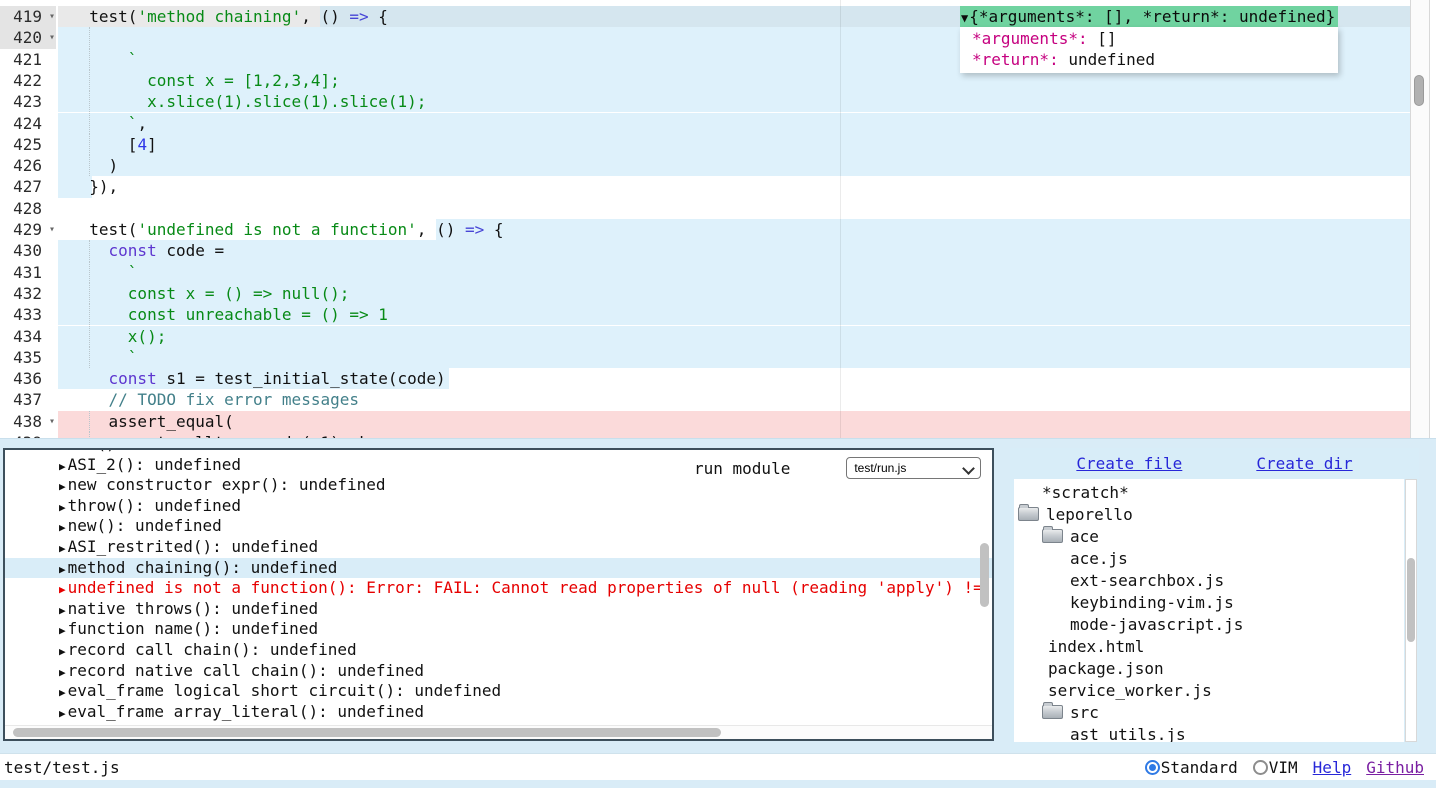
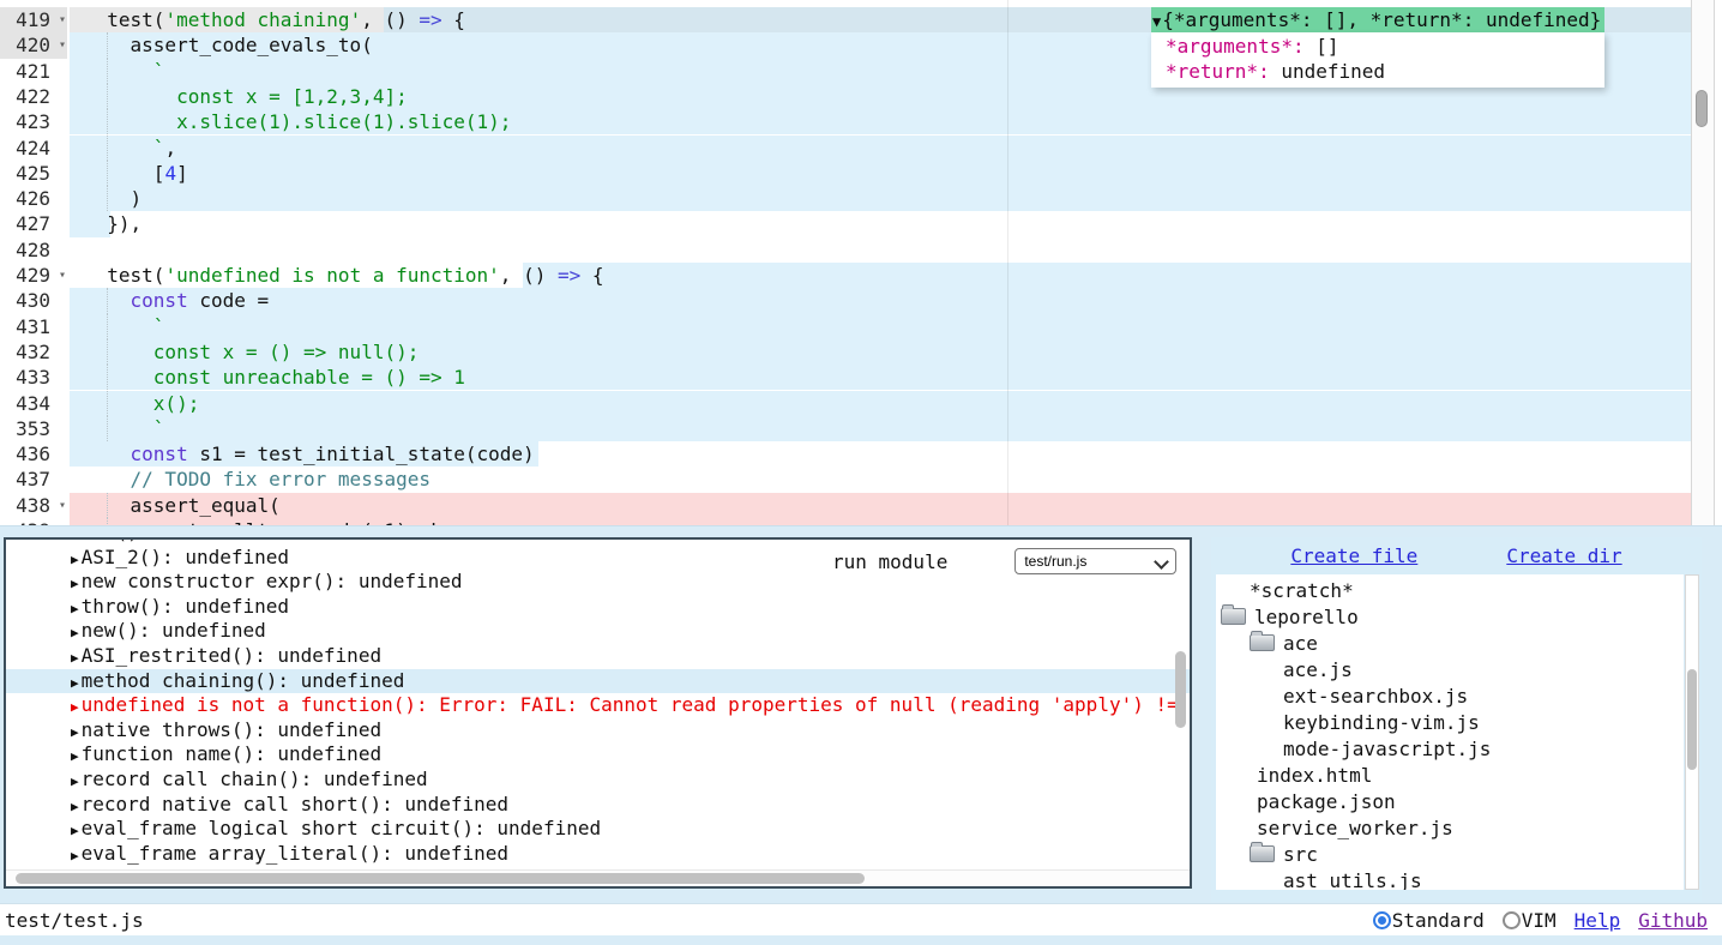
  419
  ▾
  test('method chaining', () => {
  420
  ▾
+ assert_code_evals_to(
  421
  `
  422
  const x = [1,2,3,4];
  423
  x.slice(1).slice(1).slice(1);
  424
  `,
  425
  [4]
  426
  )
  427
  }),
  428
  429
  ▾
  test('undefined is not a function', () => {
  430
  const code =
  431
  `
  432
  const x = () => null();
  433
  const unreachable = () => 1
  434
  x();
- 435
+ 353
  `
  436
  const s1 = test_initial_state(code)
  437
  // TODO fix error messages
  438
  ▾
  assert_equal(
  ▼{*arguments*: [], *return*: undefined}
  *arguments*: []
  *return*: undefined
  ▶ ASI_2(): undefined
  ▶ new constructor expr(): undefined
  ▶ throw(): undefined
  ▶ new(): undefined
  ▶ ASI_restrited(): undefined
  ▶ method chaining(): undefined
  ▶ undefined is not a function(): Error: FAIL: Cannot read properties of null (reading 'apply') !=
  ▶ native throws(): undefined
  ▶ function name(): undefined
  ▶ record call chain(): undefined
- ▶ record native call chain(): undefined
+ ▶ record native call short(): undefined
  ▶ eval_frame logical short circuit(): undefined
  ▶ eval_frame array_literal(): undefined
  run module
  test/run.js
  Create file
  Create dir
  *scratch*
  leporello
  ace
  ace.js
  ext-searchbox.js
  keybinding-vim.js
  mode-javascript.js
  index.html
  package.json
  service_worker.js
  src
  ast_utils.js
  test/test.js
  Standard
  VIM
  Help
  Github
